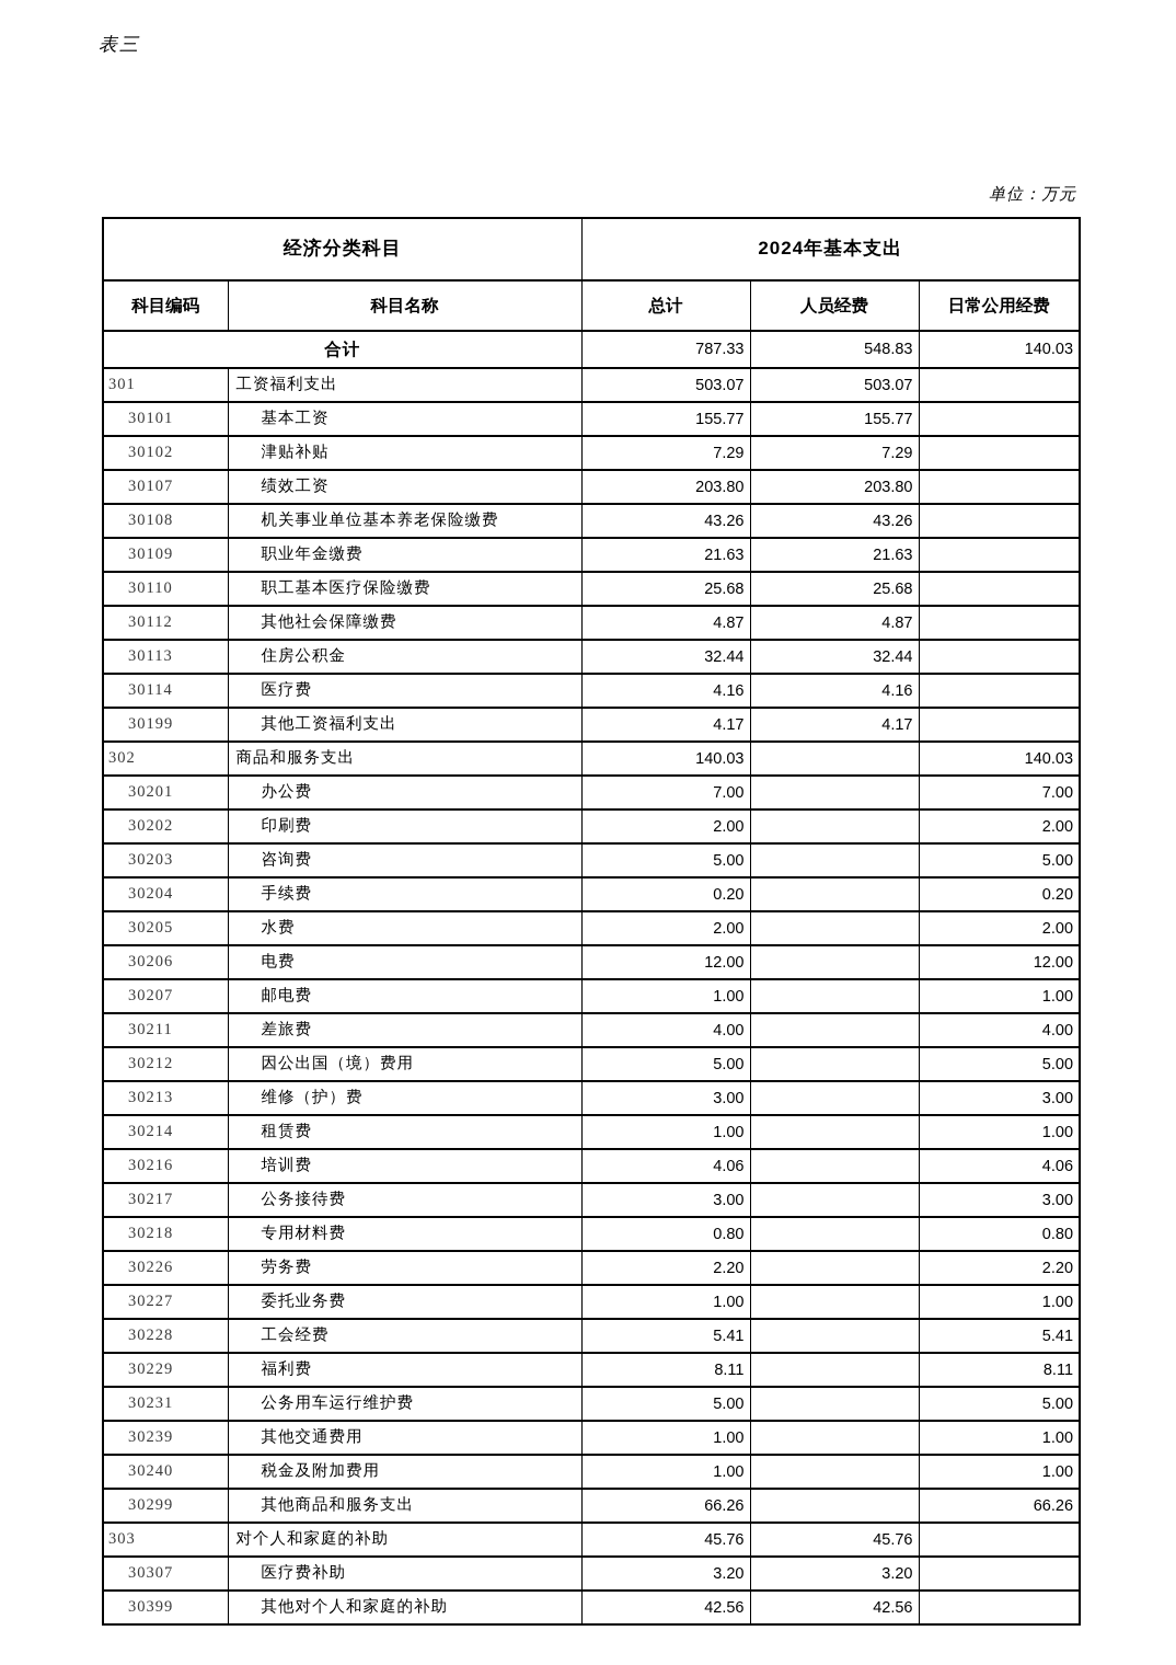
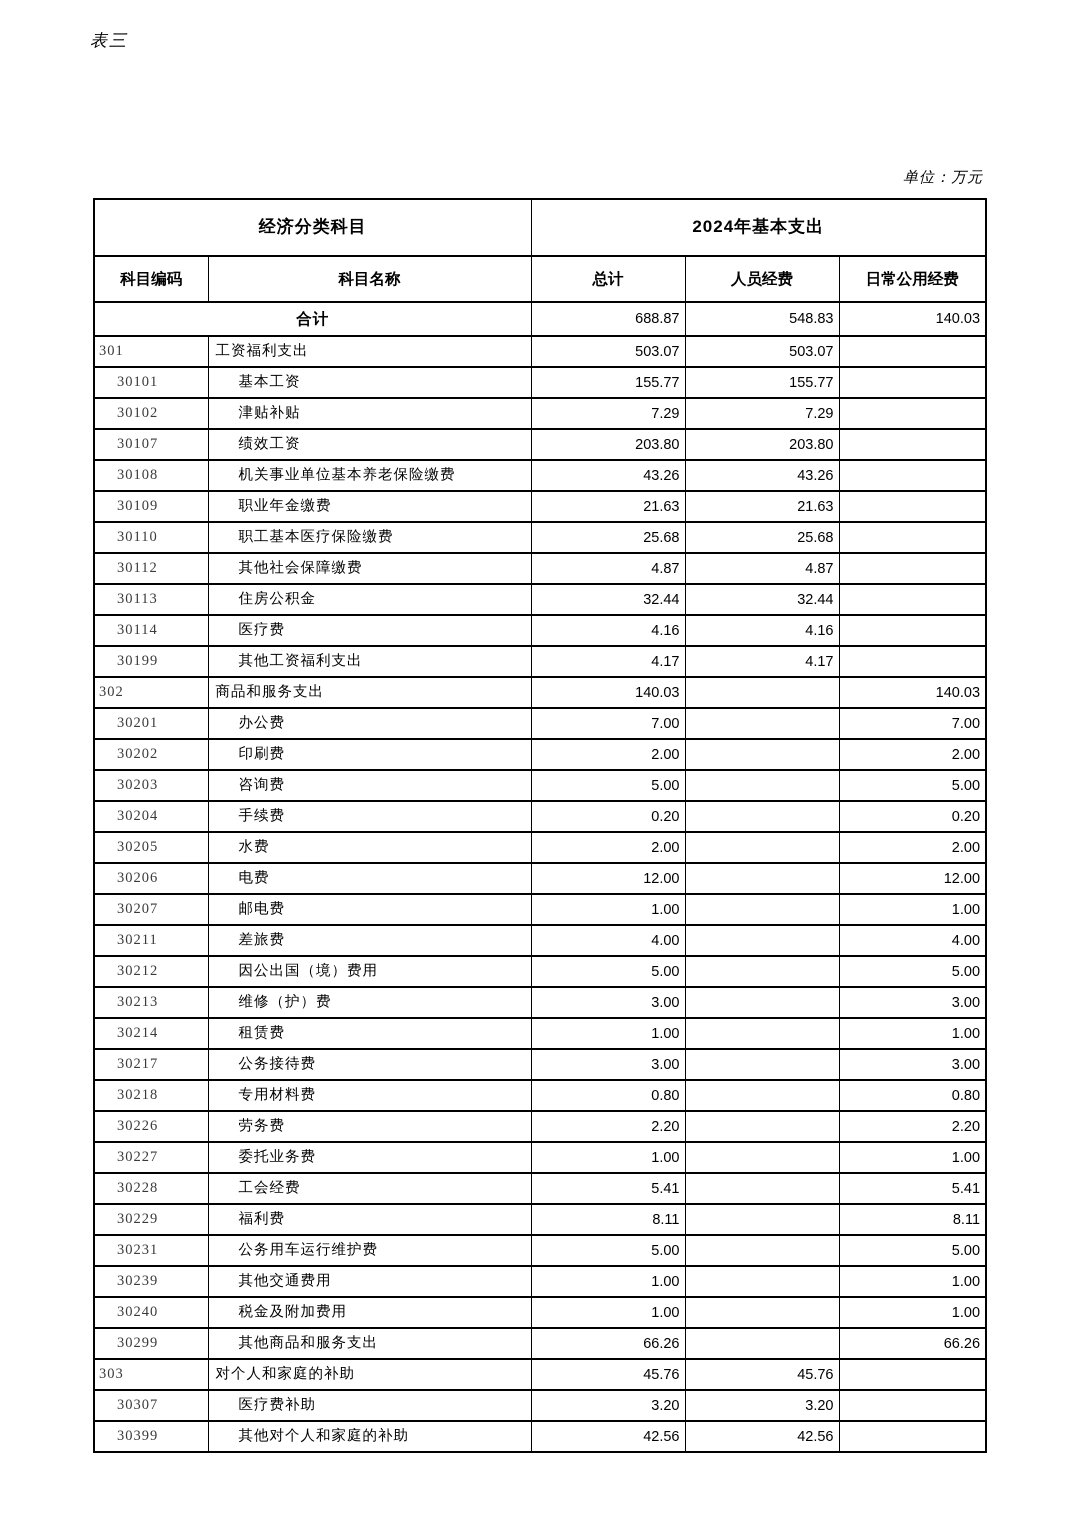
  表三
  单位：万元
  经济分类科目	2024年基本支出
  科目编码	科目名称	总计	人员经费	日常公用经费
- 合计	787.33	548.83	140.03
+ 合计	688.87	548.83	140.03
  301	工资福利支出	503.07	503.07
  30101	基本工资	155.77	155.77
  30102	津贴补贴	7.29	7.29
  30107	绩效工资	203.80	203.80
  30108	机关事业单位基本养老保险缴费	43.26	43.26
  30109	职业年金缴费	21.63	21.63
  30110	职工基本医疗保险缴费	25.68	25.68
  30112	其他社会保障缴费	4.87	4.87
  30113	住房公积金	32.44	32.44
  30114	医疗费	4.16	4.16
  30199	其他工资福利支出	4.17	4.17
  302	商品和服务支出	140.03		140.03
  30201	办公费	7.00		7.00
  30202	印刷费	2.00		2.00
  30203	咨询费	5.00		5.00
  30204	手续费	0.20		0.20
  30205	水费	2.00		2.00
  30206	电费	12.00		12.00
  30207	邮电费	1.00		1.00
  30211	差旅费	4.00		4.00
  30212	因公出国（境）费用	5.00		5.00
  30213	维修（护）费	3.00		3.00
  30214	租赁费	1.00		1.00
- 30216	培训费	4.06		4.06
  30217	公务接待费	3.00		3.00
  30218	专用材料费	0.80		0.80
  30226	劳务费	2.20		2.20
  30227	委托业务费	1.00		1.00
  30228	工会经费	5.41		5.41
  30229	福利费	8.11		8.11
  30231	公务用车运行维护费	5.00		5.00
  30239	其他交通费用	1.00		1.00
  30240	税金及附加费用	1.00		1.00
  30299	其他商品和服务支出	66.26		66.26
  303	对个人和家庭的补助	45.76	45.76
  30307	医疗费补助	3.20	3.20
  30399	其他对个人和家庭的补助	42.56	42.56
